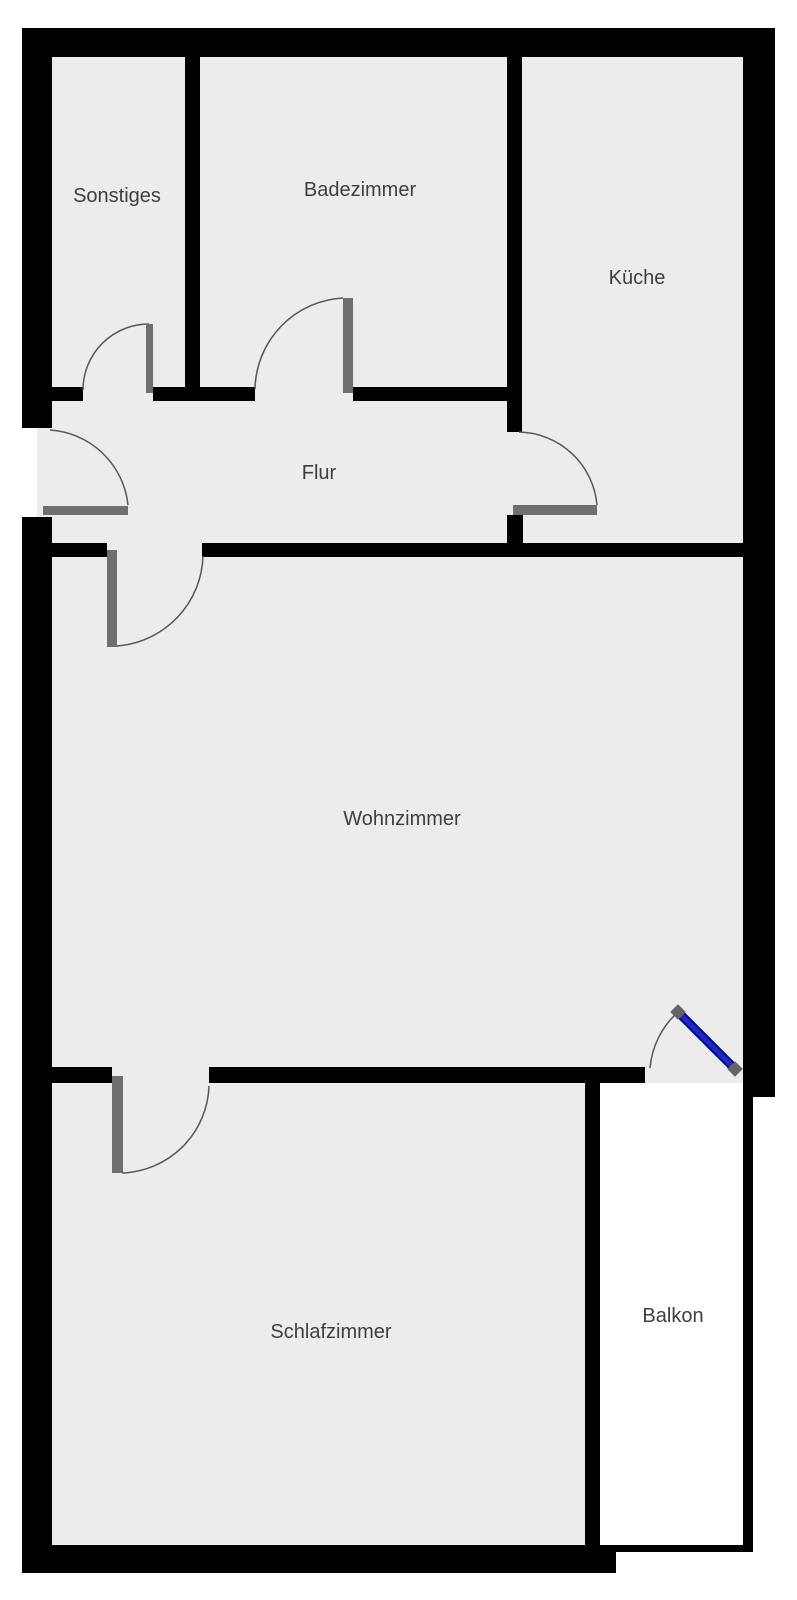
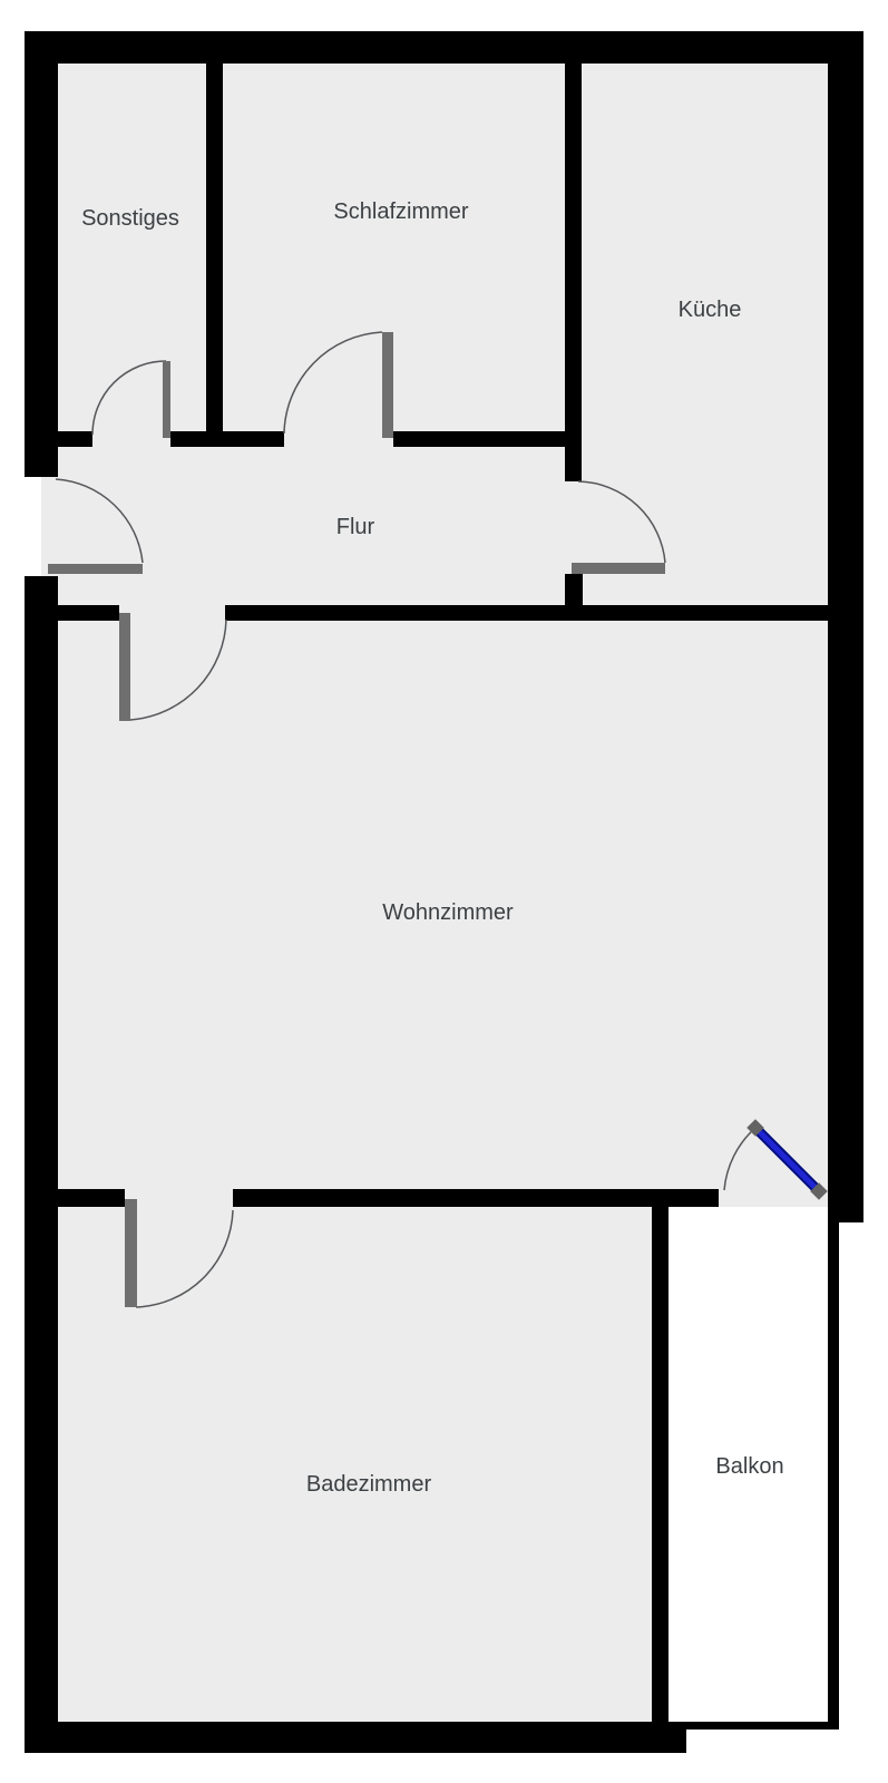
  Sonstiges
- Badezimmer
+ Schlafzimmer
  Küche
  Flur
  Wohnzimmer
- Schlafzimmer
+ Badezimmer
  Balkon
